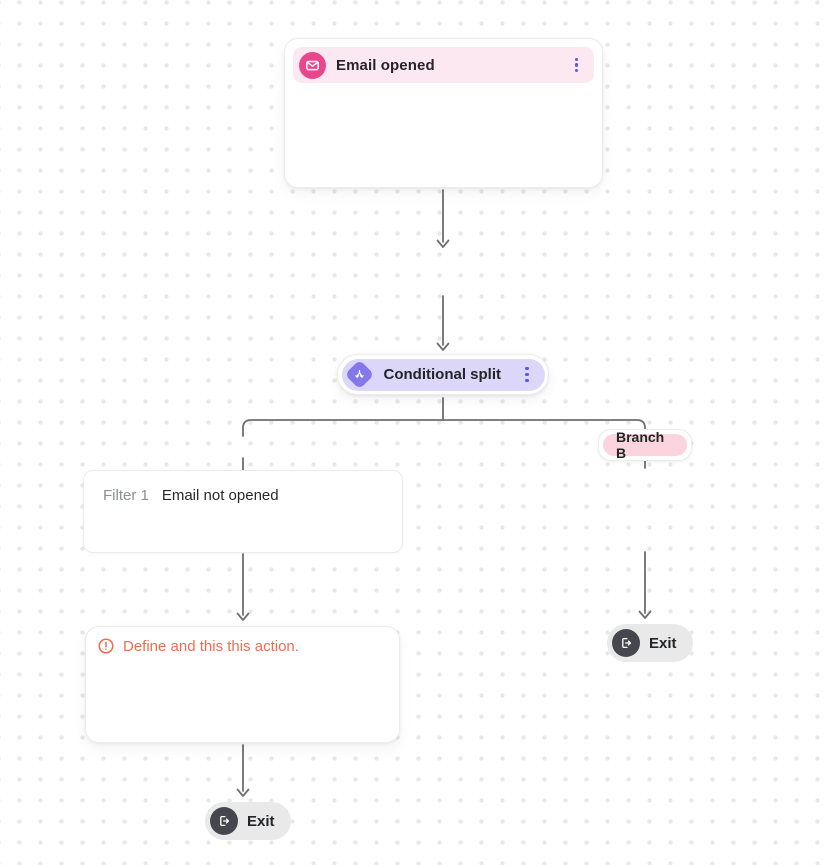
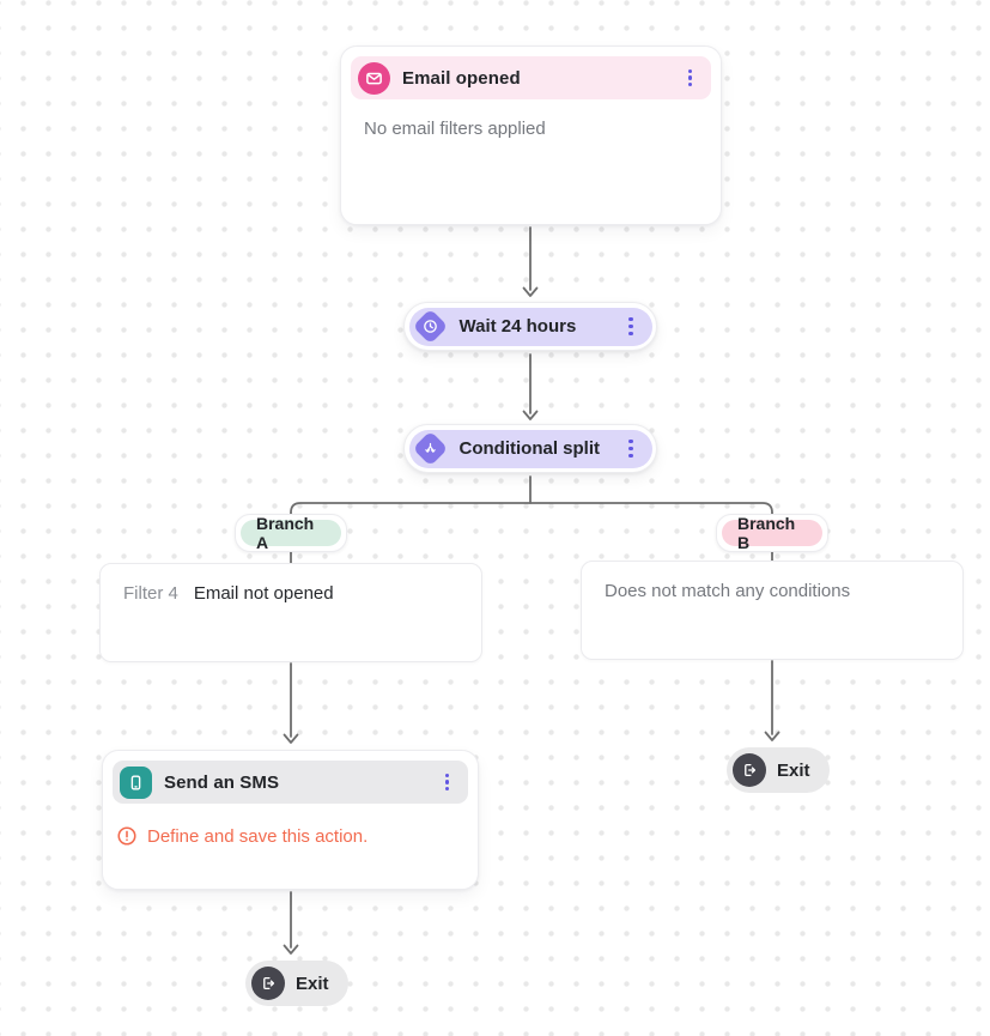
  Email opened
+ No email filters applied
+ Wait 24 hours
  Conditional split
+ Branch A
  Branch B
- Filter 1
+ Filter 4
  Email not opened
+ Does not match any conditions
+ Send an SMS
- Define and this this action.
+ Define and save this action.
  Exit
  Exit
